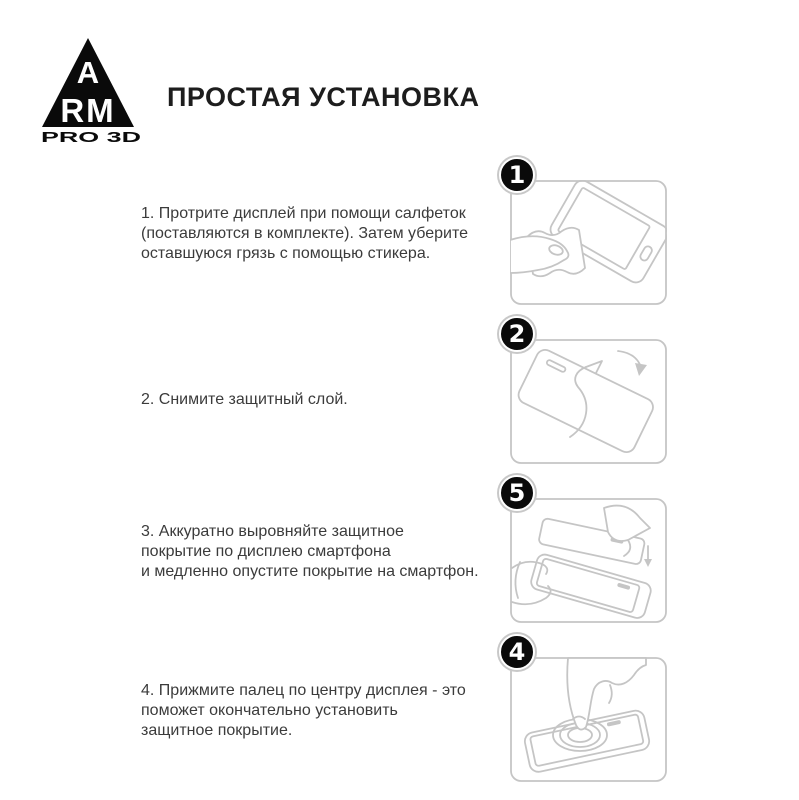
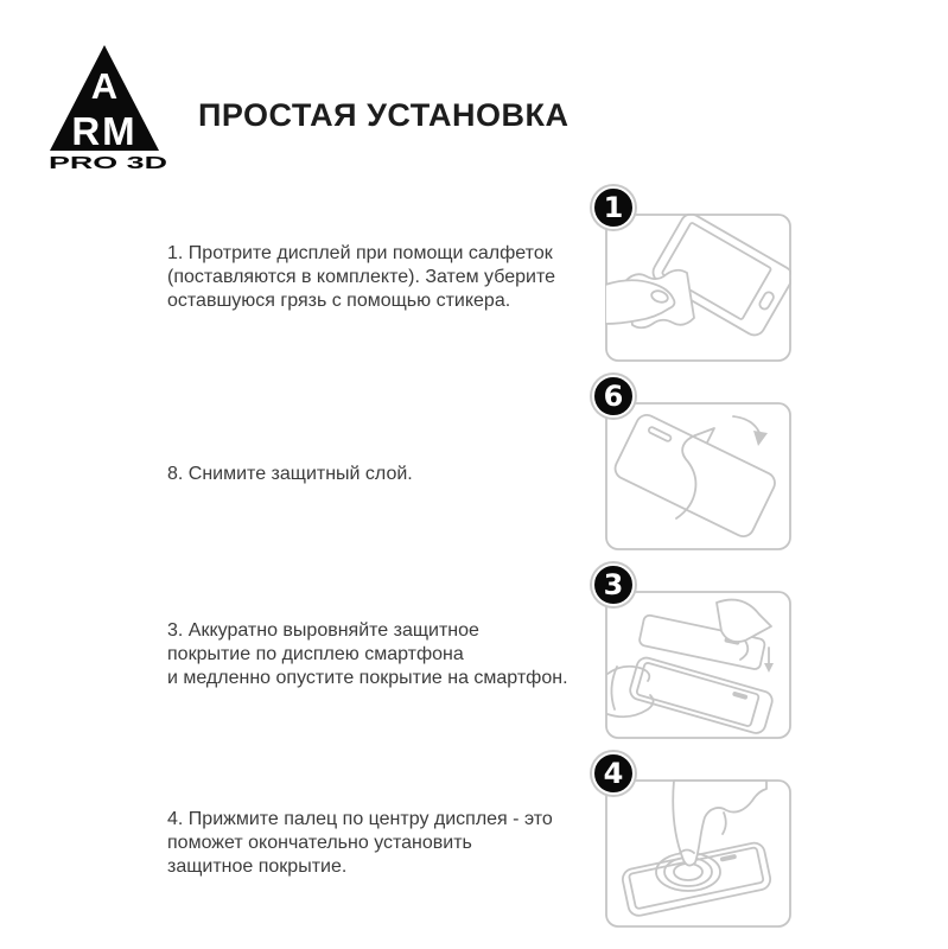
  A
  RM
  PRO 3D
  ПРОСТАЯ УСТАНОВКА
  1. Протрите дисплей при помощи салфеток
  (поставляются в комплекте). Затем уберите
  оставшуюся грязь с помощью стикера.
- 2. Снимите защитный слой.
+ 8. Снимите защитный слой.
  3. Аккуратно выровняйте защитное
  покрытие по дисплею смартфона
  и медленно опустите покрытие на смартфон.
  4. Прижмите палец по центру дисплея - это
  поможет окончательно установить
  защитное покрытие.
  1
- 2
+ 6
- 5
+ 3
  4
